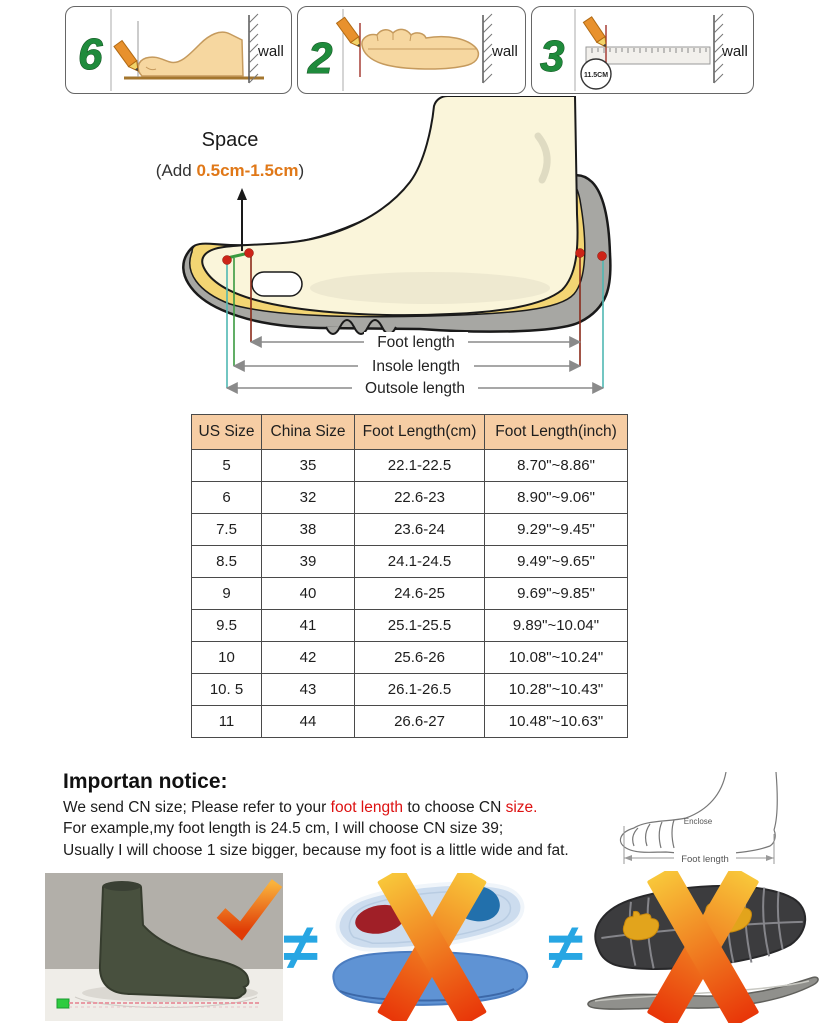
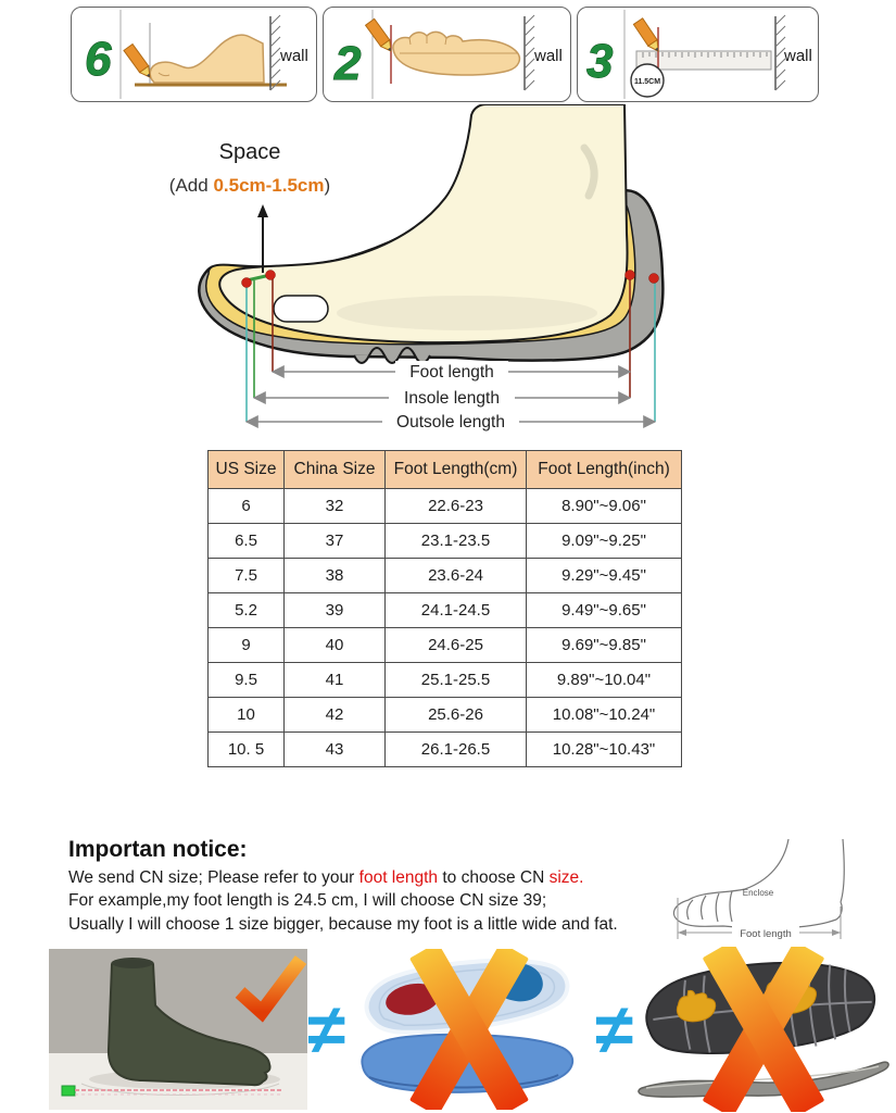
  6
  wall
  2
  wall
  3
  wall
  Space
  (Add 0.5cm-1.5cm)
  Foot length
  Insole length
  Outsole length
  US Size	China Size	Foot Length(cm)	Foot Length(inch)
- 5	35	22.1-22.5	8.70"~8.86"
  6	32	22.6-23	8.90"~9.06"
+ 6.5	37	23.1-23.5	9.09"~9.25"
  7.5	38	23.6-24	9.29"~9.45"
- 8.5	39	24.1-24.5	9.49"~9.65"
+ 5.2	39	24.1-24.5	9.49"~9.65"
  9	40	24.6-25	9.69"~9.85"
  9.5	41	25.1-25.5	9.89"~10.04"
  10	42	25.6-26	10.08"~10.24"
  10. 5	43	26.1-26.5	10.28"~10.43"
- 11	44	26.6-27	10.48"~10.63"
  Importan notice:
  We send CN size; Please refer to your foot length to choose CN size.
  For example,my foot length is 24.5 cm, I will choose CN size 39;
  Usually I will choose 1 size bigger, because my foot is a little wide and fat.
  Foot length
  Enclose
  ≠
  ≠
